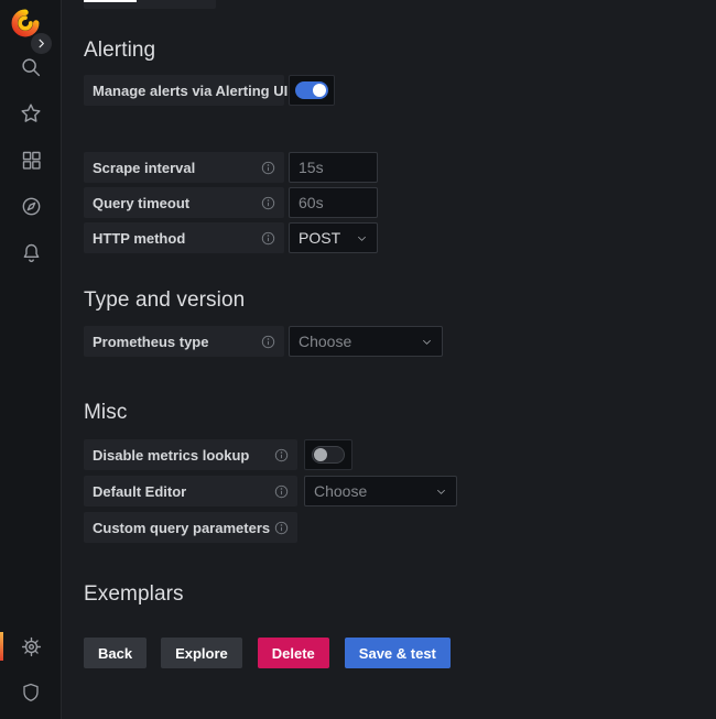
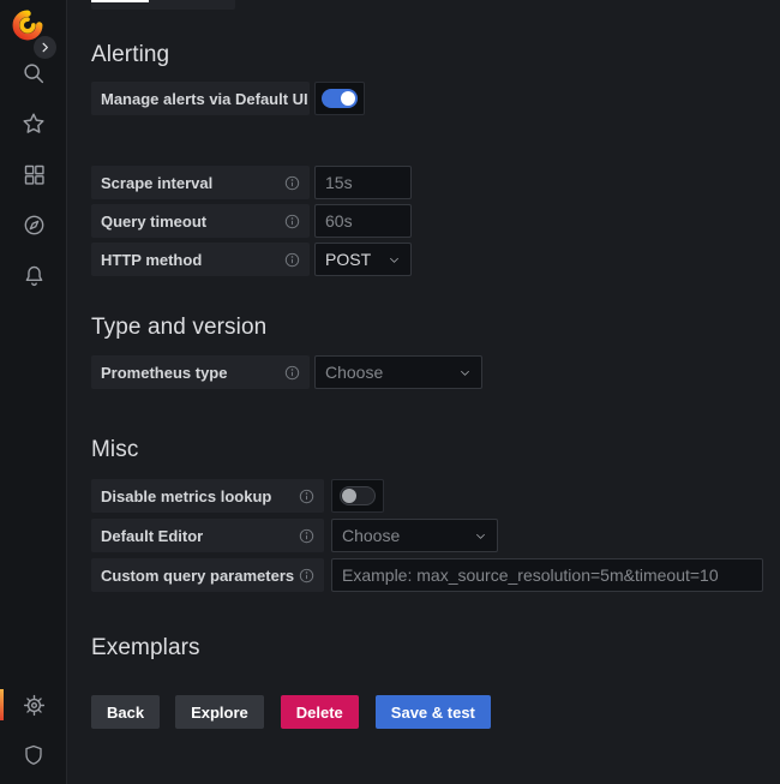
  Alerting
- Manage alerts via Alerting UI
+ Manage alerts via Default UI
  Scrape interval
  15s
  Query timeout
  60s
  HTTP method
  POST
  Type and version
  Prometheus type
  Choose
  Misc
  Disable metrics lookup
  Default Editor
  Choose
  Custom query parameters
+ Example: max_source_resolution=5m&timeout=10
  Exemplars
  Back
  Explore
  Delete
  Save & test
